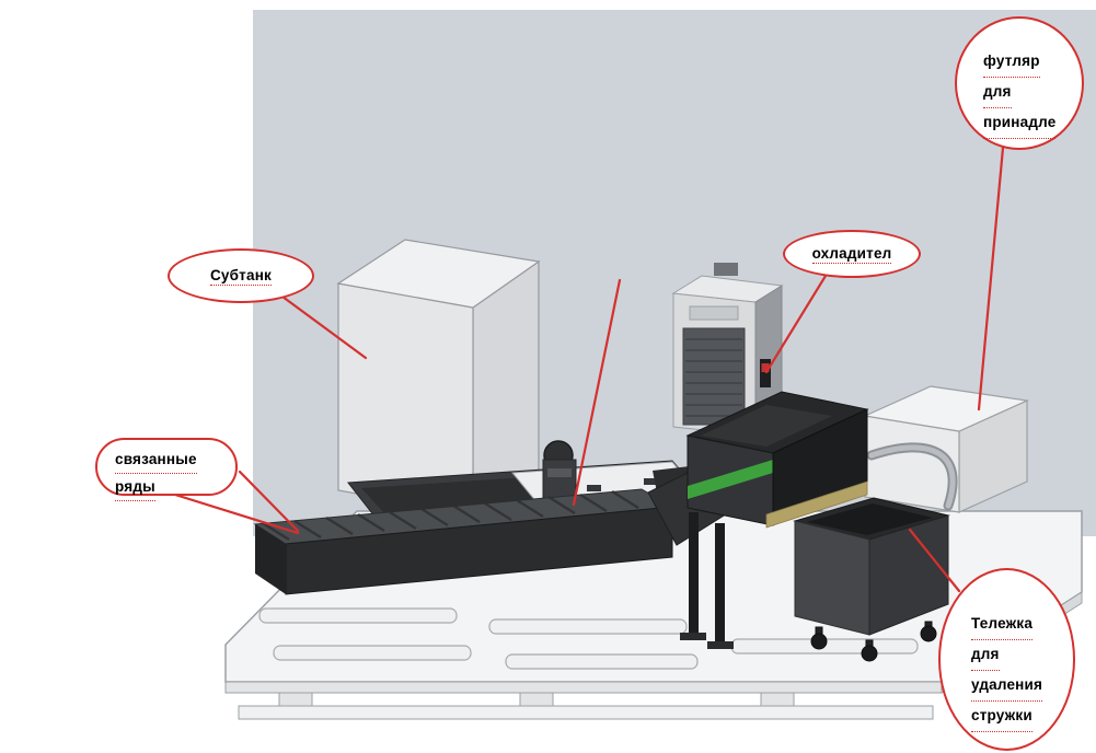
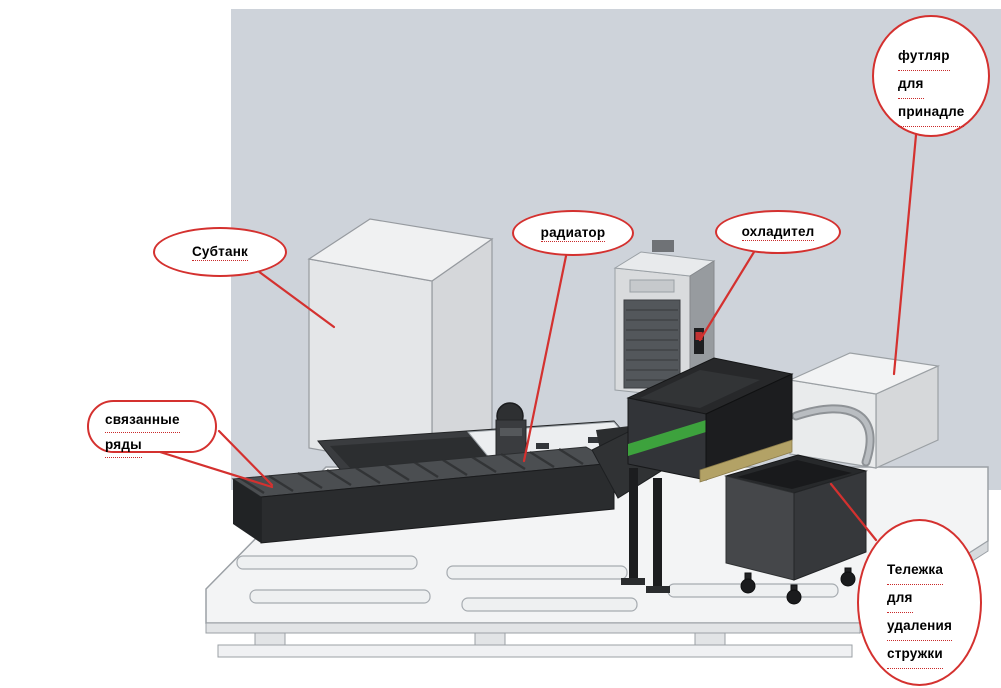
  Субтанк
+ радиатор
  охладител
  футляр
  для
  принадле
  связанные
  ряды
  Тележка
  для
  удаления
  стружки
